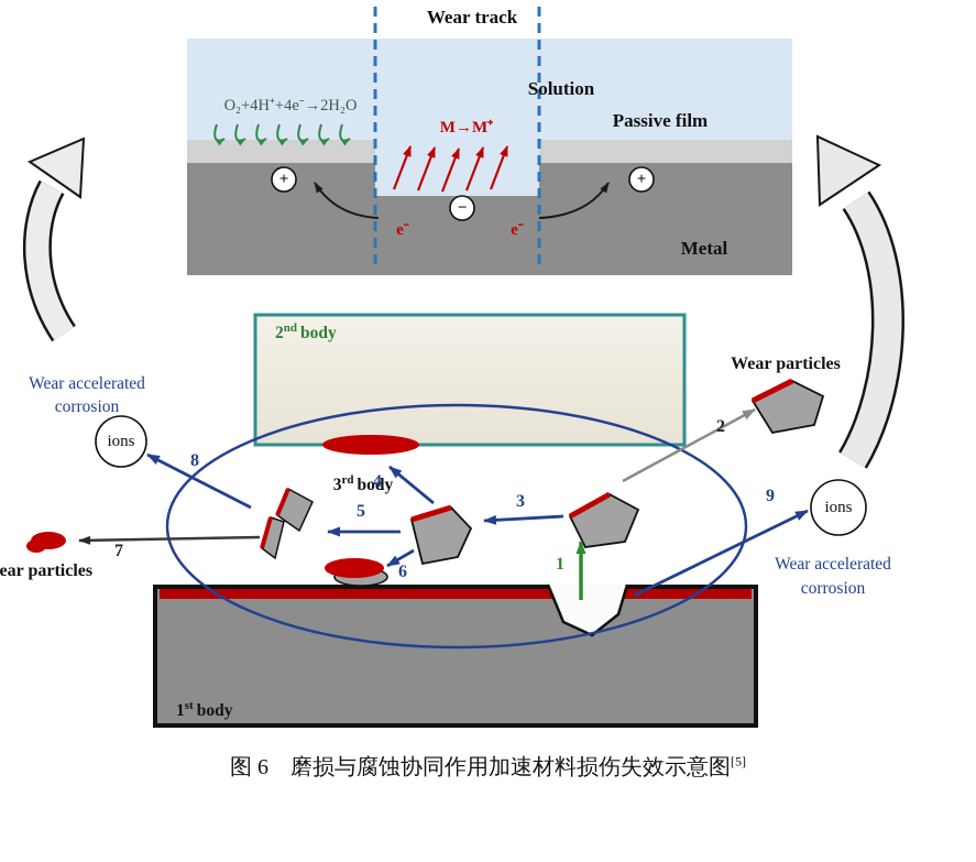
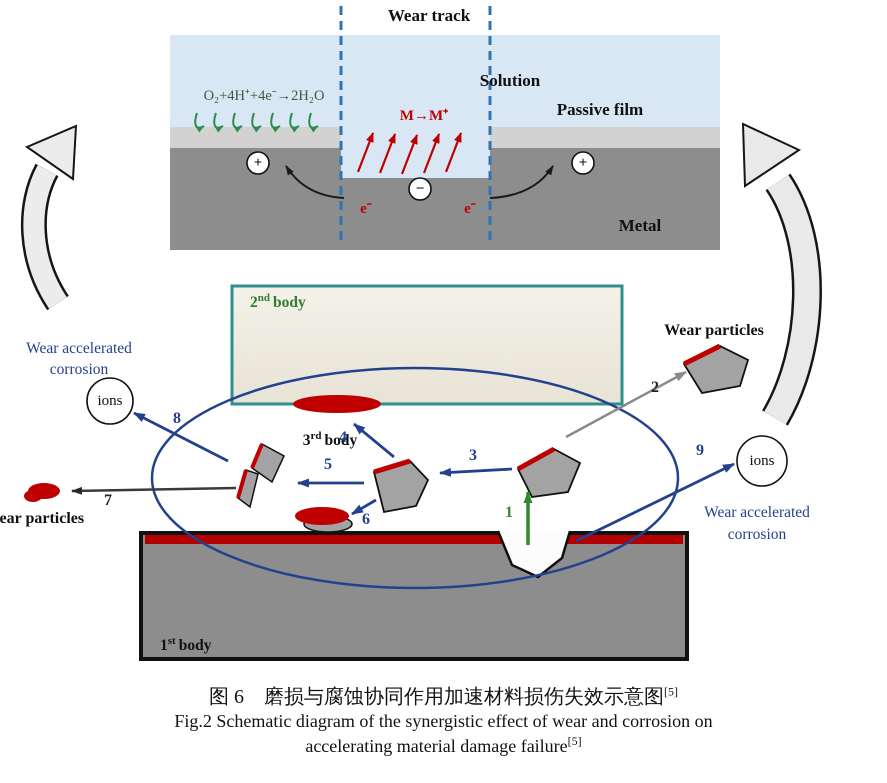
  Wear track
  Solution
  Passive film
  Metal
  O₂+4H⁺+4e⁻→2H₂O
  M→M⁺
  +
  +
  −
  e⁻
  e⁻
  2nd body
  1st body
  3rd body
  Wear particles
  ear particles
  ions
  ions
  Wear accelerated
  corrosion
  Wear accelerated
  corrosion
  1
  2
  3
  4
  5
  6
  7
  8
  9
  图 6 磨损与腐蚀协同作用加速材料损伤失效示意图[5]
+ Fig.2 Schematic diagram of the synergistic effect of wear and corrosion on
+ accelerating material damage failure[5]
